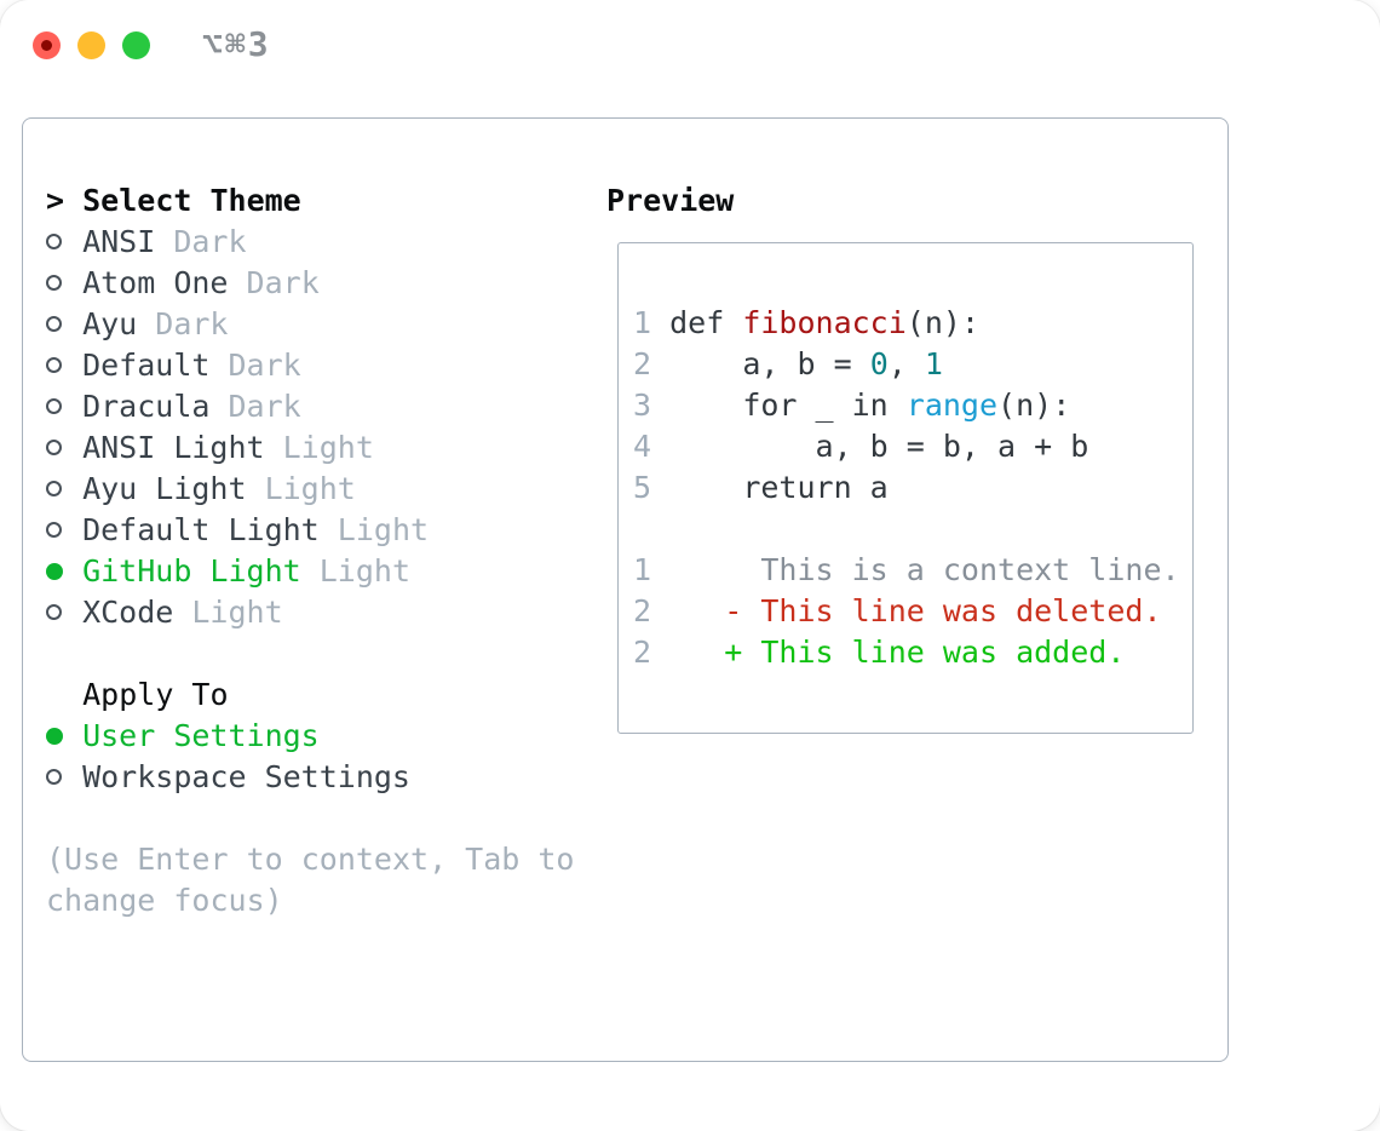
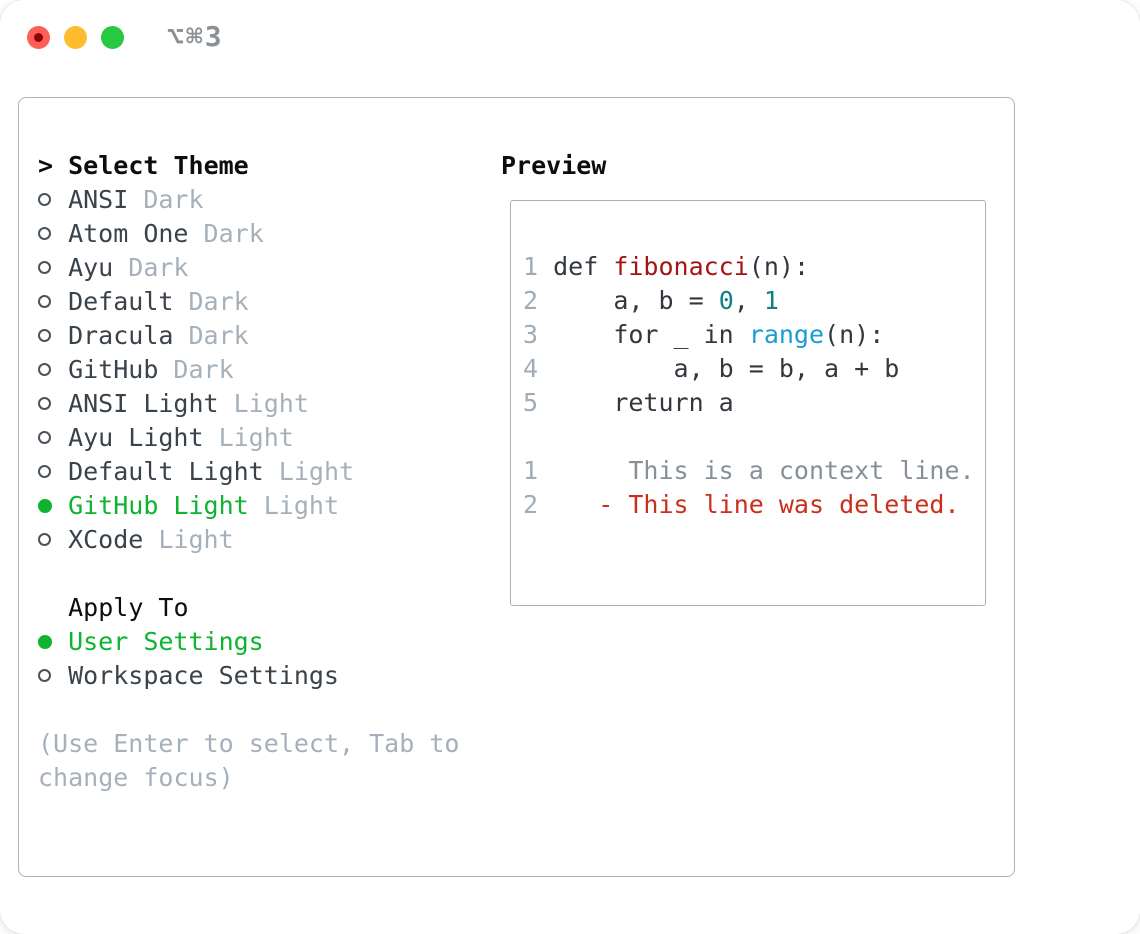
  ⌥⌘3
  > Select Theme
  ANSI Dark
  Atom One Dark
  Ayu Dark
  Default Dark
  Dracula Dark
+ GitHub Dark
  ANSI Light Light
  Ayu Light Light
  Default Light Light
  GitHub Light Light
  XCode Light
  Apply To
  User Settings
  Workspace Settings
- (Use Enter to context, Tab to change focus)
+ (Use Enter to select, Tab to change focus)
  Preview
  1 def fibonacci(n):
  2 a, b = 0, 1
  3 for _ in range(n):
  4 a, b = b, a + b
  5 return a
  1 This is a context line.
  2 - This line was deleted.
- 2 + This line was added.
